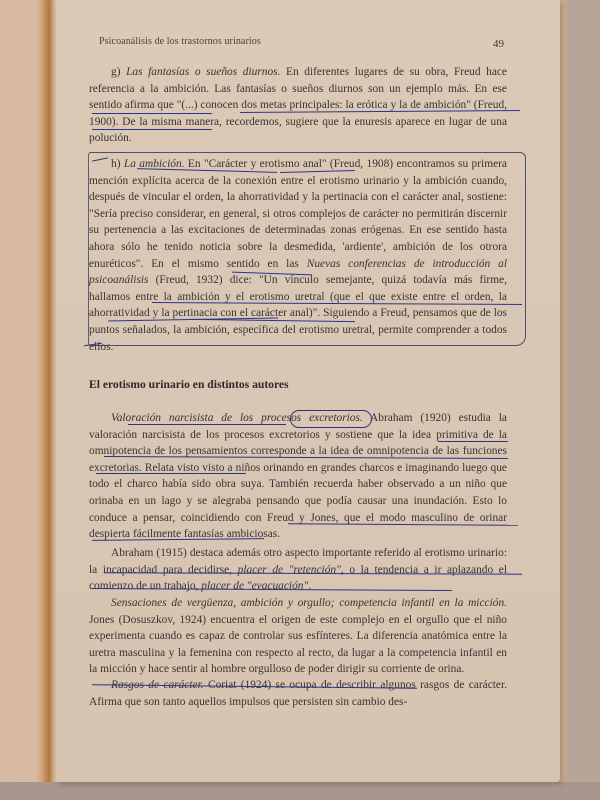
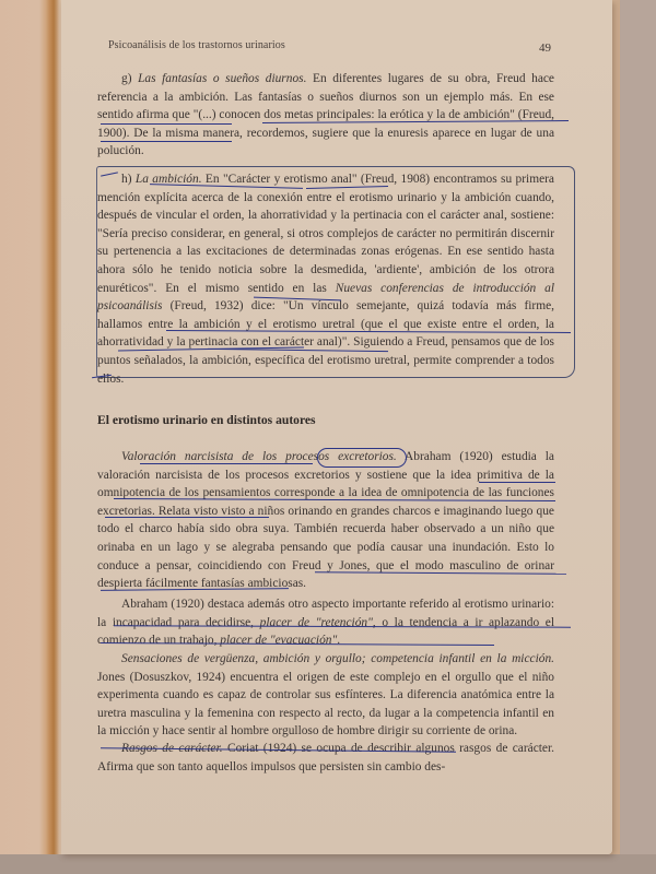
  Psicoanálisis de los trastornos urinarios
  49
  g) Las fantasías o sueños diurnos. En diferentes lugares de su obra, Freud hace referencia a la ambición. Las fantasías o sueños diurnos son un ejemplo más. En ese sentido afirma que "(...) conocen dos metas principales: la erótica y la de ambición" (Freud, 1900). De la misma manera, recordemos, sugiere que la enuresis aparece en lugar de una polución.
  h) La ambición. En "Carácter y erotismo anal" (Freud, 1908) encontramos su primera mención explícita acerca de la conexión entre el erotismo urinario y la ambición cuando, después de vincular el orden, la ahorratividad y la pertinacia con el carácter anal, sostiene: "Sería preciso considerar, en general, si otros complejos de carácter no permitirán discernir su pertenencia a las excitaciones de determinadas zonas erógenas. En ese sentido hasta ahora sólo he tenido noticia sobre la desmedida, 'ardiente', ambición de los otrora enuréticos". En el mismo sentido en las Nuevas conferencias de introducción al psicoanálisis (Freud, 1932) dice: "Un vínculo semejante, quizá todavía más firme, hallamos entre la ambición y el erotismo uretral (que el que existe entre el orden, la ahorratividad y la pertinacia con el carácter anal)". Siguiendo a Freud, pensamos que de los puntos señalados, la ambición, específica del erotismo uretral, permite comprender a todos ellos.
  El erotismo urinario en distintos autores
  Valoración narcisista de los procesos excretorios. Abraham (1920) estudia la valoración narcisista de los procesos excretorios y sostiene que la idea primitiva de la omnipotencia de los pensamientos corresponde a la idea de omnipotencia de las funciones excretorias. Relata visto visto a niños orinando en grandes charcos e imaginando luego que todo el charco había sido obra suya. También recuerda haber observado a un niño que orinaba en un lago y se alegraba pensando que podía causar una inundación. Esto lo conduce a pensar, coincidiendo con Freud y Jones, que el modo masculino de orinar despierta fácilmente fantasías ambiciosas.
- Abraham (1915) destaca además otro aspecto importante referido al erotismo urinario: la incapacidad para decidirse, placer de "retención", o la tendencia a ir aplazando el comienzo de un trabajo, placer de "evacuación".
+ Abraham (1920) destaca además otro aspecto importante referido al erotismo urinario: la incapacidad para decidirse, placer de "retención", o la tendencia a ir aplazando el comienzo de un trabajo, placer de "evacuación".
- Sensaciones de vergüenza, ambición y orgullo; competencia infantil en la micción. Jones (Dosuszkov, 1924) encuentra el origen de este complejo en el orgullo que el niño experimenta cuando es capaz de controlar sus esfínteres. La diferencia anatómica entre la uretra masculina y la femenina con respecto al recto, da lugar a la competencia infantil en la micción y hace sentir al hombre orgulloso de poder dirigir su corriente de orina.
+ Sensaciones de vergüenza, ambición y orgullo; competencia infantil en la micción. Jones (Dosuszkov, 1924) encuentra el origen de este complejo en el orgullo que el niño experimenta cuando es capaz de controlar sus esfínteres. La diferencia anatómica entre la uretra masculina y la femenina con respecto al recto, da lugar a la competencia infantil en la micción y hace sentir al hombre orgulloso de hombre dirigir su corriente de orina.
  Rasgos de carácter. Coriat (1924) se ocupa de describir algunos rasgos de carácter. Afirma que son tanto aquellos impulsos que persisten sin cambio des-
